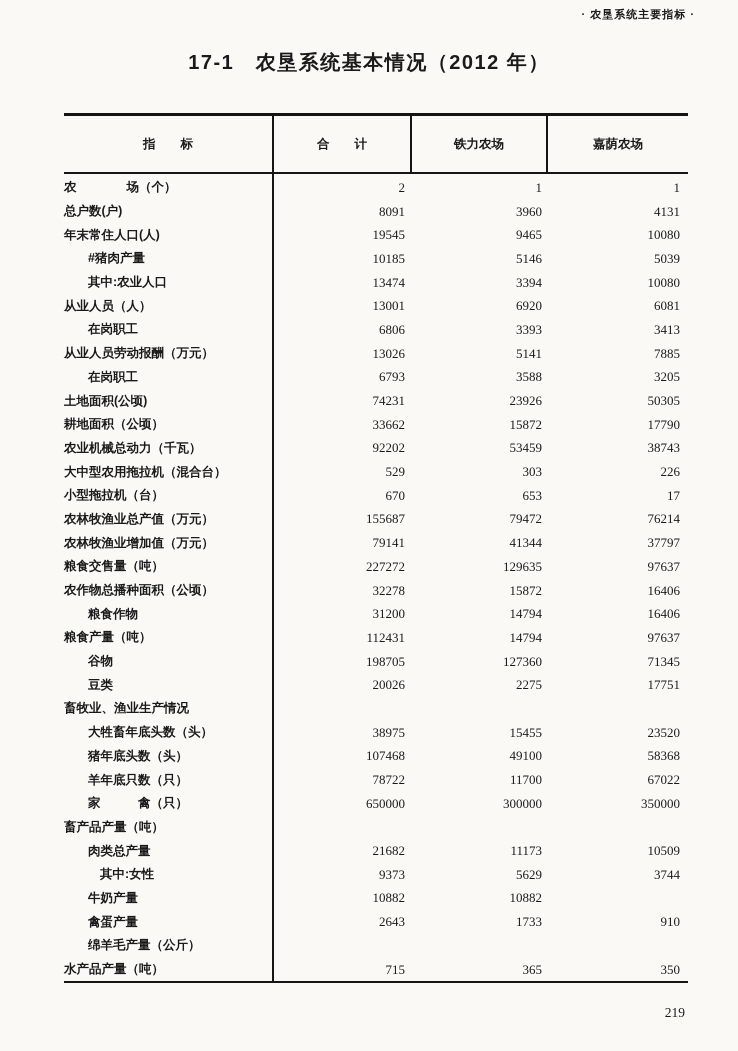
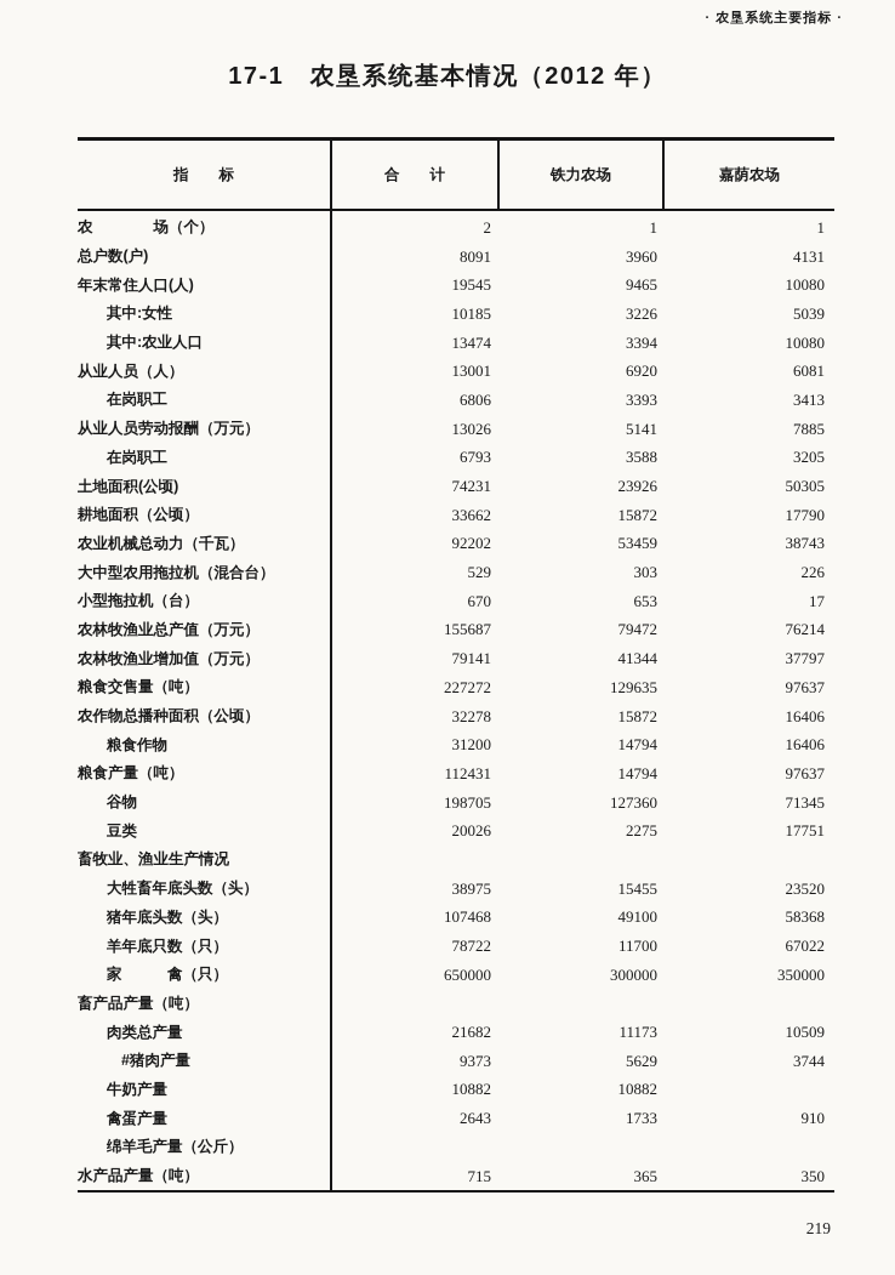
  · 农垦系统主要指标 ·
  17-1 农垦系统基本情况（2012 年）
  指 标
  合 计
  铁力农场
  嘉荫农场
  农 场（个）
  2
  1
  1
  总户数(户)
  8091
  3960
  4131
  年末常住人口(人)
  19545
  9465
  10080
- #猪肉产量
+ 其中:女性
  10185
- 5146
+ 3226
  5039
  其中:农业人口
  13474
  3394
  10080
  从业人员（人）
  13001
  6920
  6081
  在岗职工
  6806
  3393
  3413
  从业人员劳动报酬（万元）
  13026
  5141
  7885
  在岗职工
  6793
  3588
  3205
  土地面积(公顷)
  74231
  23926
  50305
  耕地面积（公顷）
  33662
  15872
  17790
  农业机械总动力（千瓦）
  92202
  53459
  38743
  大中型农用拖拉机（混合台）
  529
  303
  226
  小型拖拉机（台）
  670
  653
  17
  农林牧渔业总产值（万元）
  155687
  79472
  76214
  农林牧渔业增加值（万元）
  79141
  41344
  37797
  粮食交售量（吨）
  227272
  129635
  97637
  农作物总播种面积（公顷）
  32278
  15872
  16406
  粮食作物
  31200
  14794
  16406
  粮食产量（吨）
  112431
  14794
  97637
  谷物
  198705
  127360
  71345
  豆类
  20026
  2275
  17751
  畜牧业、渔业生产情况
  大牲畜年底头数（头）
  38975
  15455
  23520
  猪年底头数（头）
  107468
  49100
  58368
  羊年底只数（只）
  78722
  11700
  67022
  家 禽（只）
  650000
  300000
  350000
  畜产品产量（吨）
  肉类总产量
  21682
  11173
  10509
- 其中:女性
+ #猪肉产量
  9373
  5629
  3744
  牛奶产量
  10882
  10882
  禽蛋产量
  2643
  1733
  910
  绵羊毛产量（公斤）
  水产品产量（吨）
  715
  365
  350
  219
